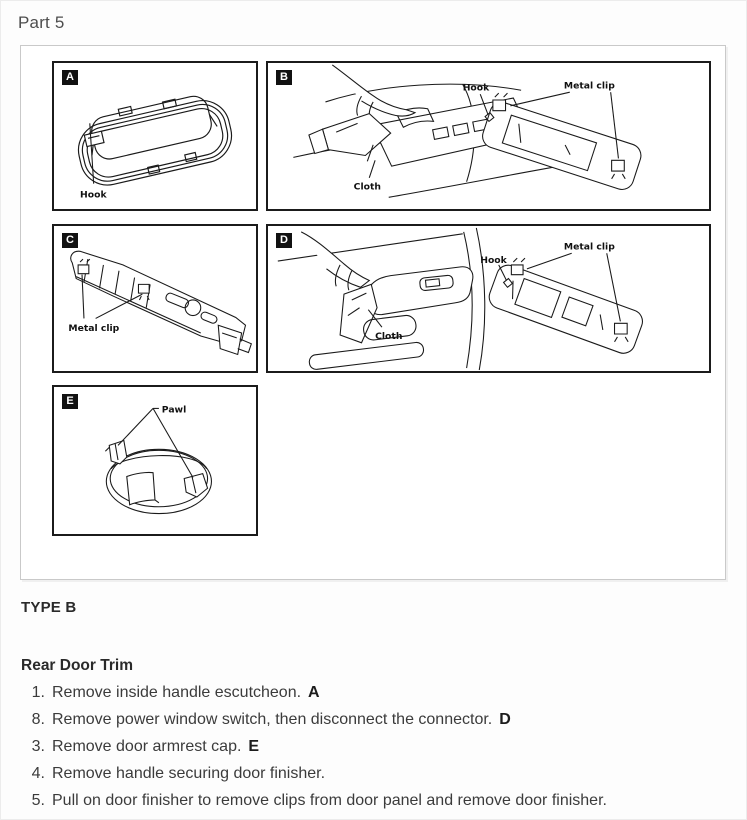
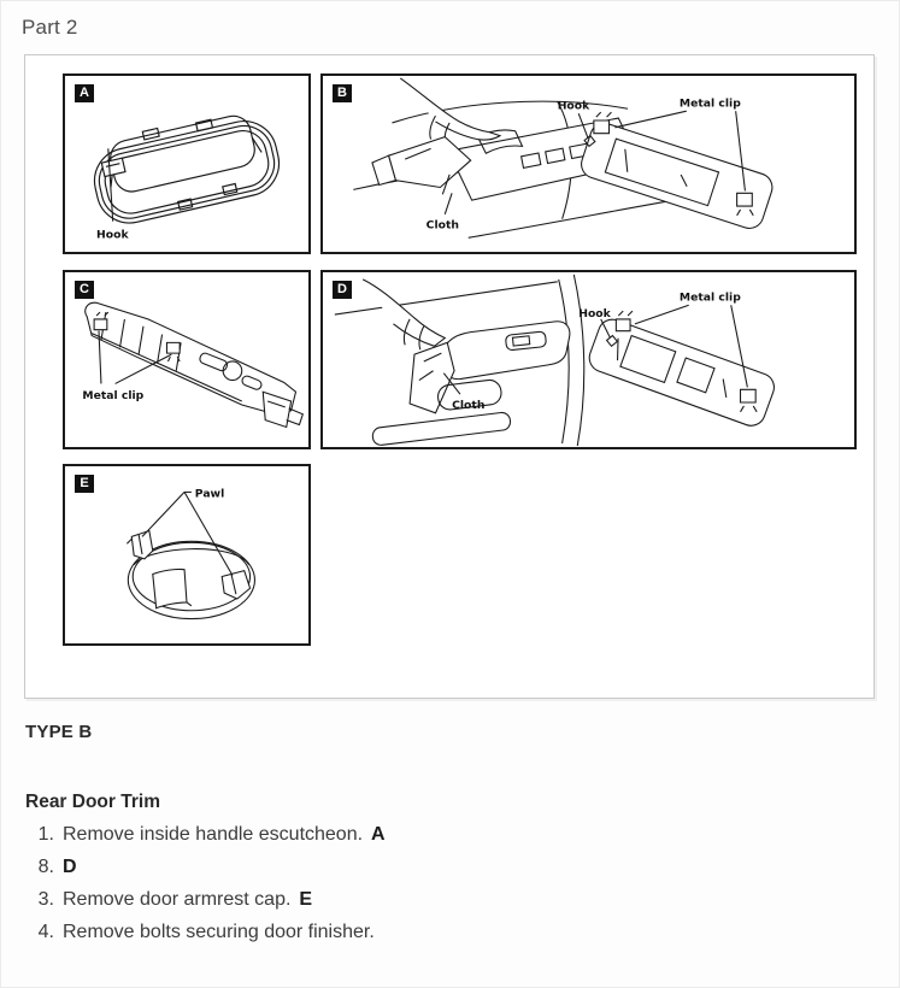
- Part 5
+ Part 2
  A
  Hook
  B
  Cloth
  Hook
  Metal clip
  C
  Metal clip
  D
  Cloth
  Hook
  Metal clip
  E
  Pawl
  TYPE B
  Rear Door Trim
  1.
  Remove inside handle escutcheon.
  A
  8.
- Remove power window switch, then disconnect the connector.
  D
  3.
  Remove door armrest cap.
  E
  4.
- Remove handle securing door finisher.
+ Remove bolts securing door finisher.
- 5.
- Pull on door finisher to remove clips from door panel and remove door finisher.
